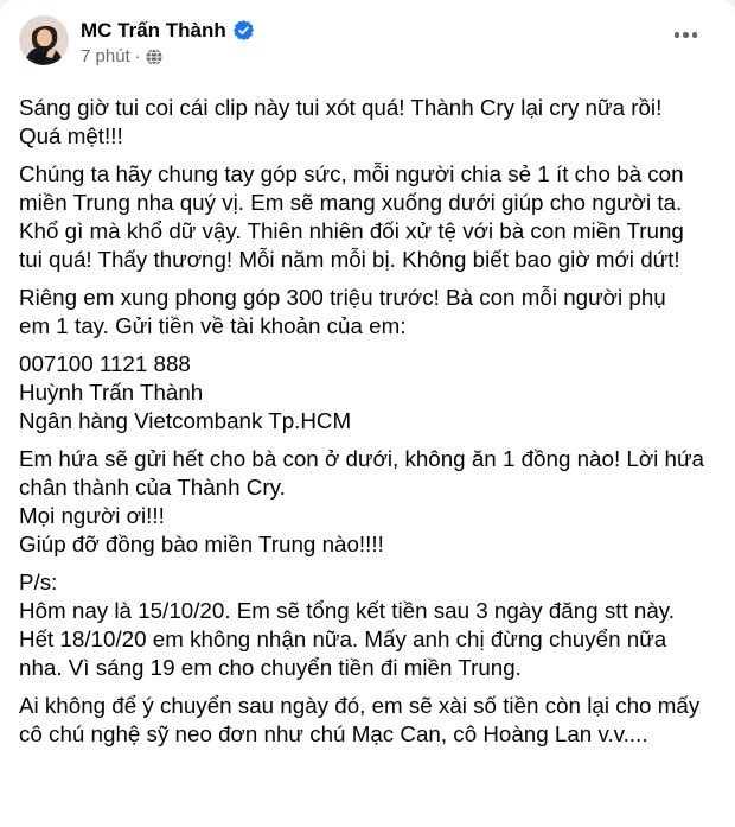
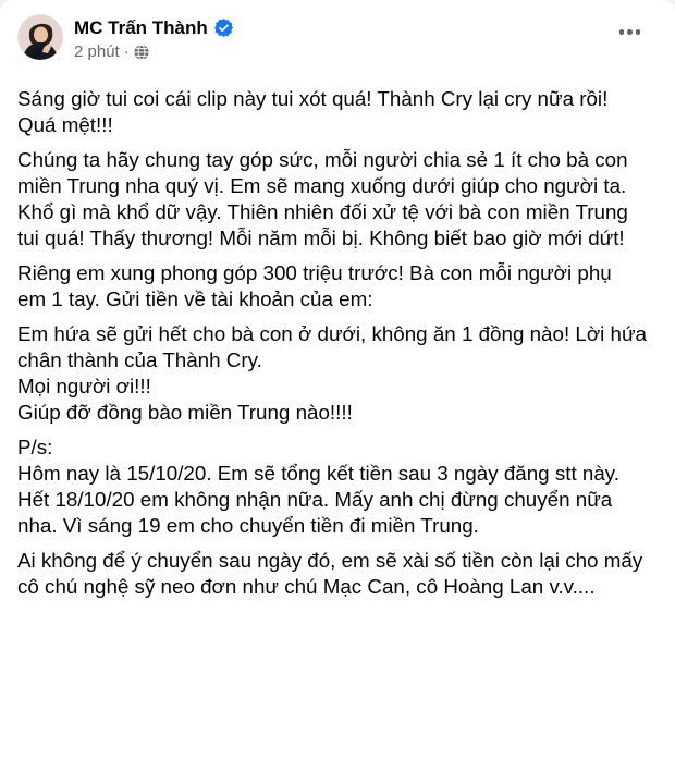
  MC Trấn Thành
- 7 phút
+ 2 phút
  ·
  Sáng giờ tui coi cái clip này tui xót quá! Thành Cry lại cry nữa rồi!
  Quá mệt!!!
  Chúng ta hãy chung tay góp sức, mỗi người chia sẻ 1 ít cho bà con
  miền Trung nha quý vị. Em sẽ mang xuống dưới giúp cho người ta.
  Khổ gì mà khổ dữ vậy. Thiên nhiên đối xử tệ với bà con miền Trung
  tui quá! Thấy thương! Mỗi năm mỗi bị. Không biết bao giờ mới dứt!
  Riêng em xung phong góp 300 triệu trước! Bà con mỗi người phụ
  em 1 tay. Gửi tiền về tài khoản của em:
- 007100 1121 888
- Huỳnh Trấn Thành
- Ngân hàng Vietcombank Tp.HCM
  Em hứa sẽ gửi hết cho bà con ở dưới, không ăn 1 đồng nào! Lời hứa
  chân thành của Thành Cry.
  Mọi người ơi!!!
  Giúp đỡ đồng bào miền Trung nào!!!!
  P/s:
  Hôm nay là 15/10/20. Em sẽ tổng kết tiền sau 3 ngày đăng stt này.
  Hết 18/10/20 em không nhận nữa. Mấy anh chị đừng chuyển nữa
  nha. Vì sáng 19 em cho chuyển tiền đi miền Trung.
  Ai không để ý chuyển sau ngày đó, em sẽ xài số tiền còn lại cho mấy
  cô chú nghệ sỹ neo đơn như chú Mạc Can, cô Hoàng Lan v.v....
